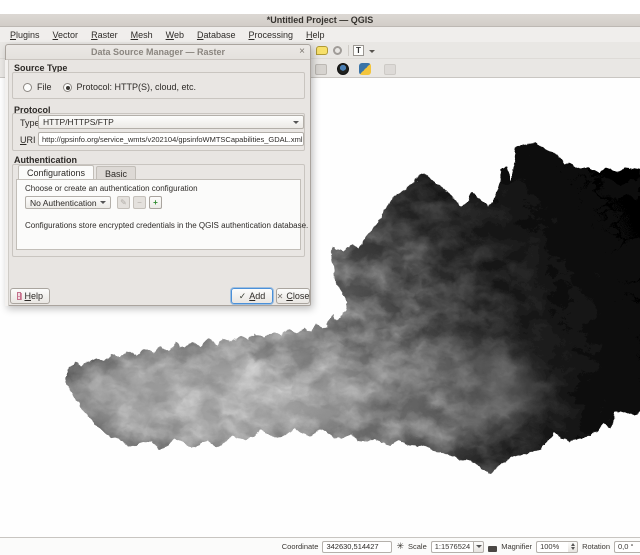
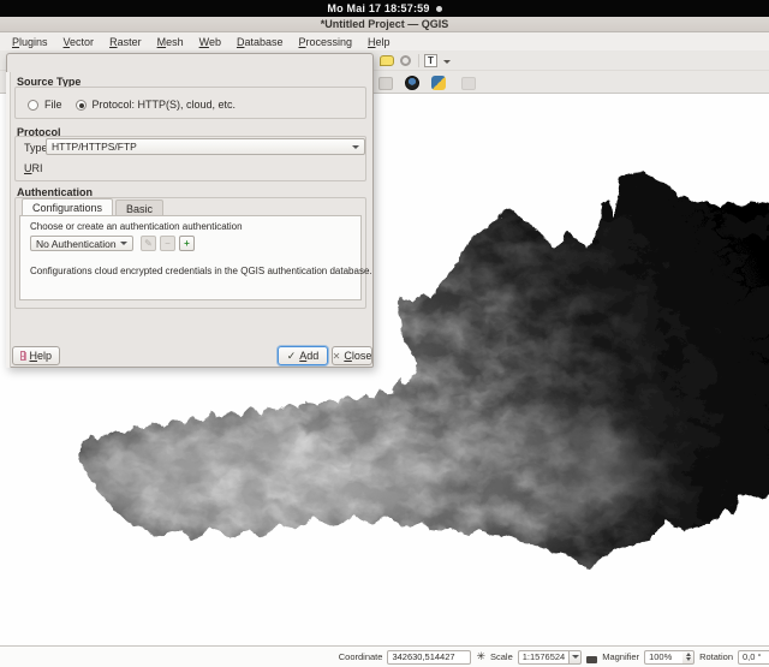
+ Mo Mai 17 18:57:59
  *Untitled Project — QGIS
  Plugins
  Vector
  Raster
  Mesh
  Web
  Database
  Processing
  Help
  T
  Coordinate
  342630,514427
  ✳
  Scale
  1:1576524
  Magnifier
  100%
  Rotation
  0,0 °
- Data Source Manager — Raster
- ×
  Source Type
  File
  Protocol: HTTP(S), cloud, etc.
  Protocol
  Type
  HTTP/HTTPS/FTP
  URI
- http://gpsinfo.org/service_wmts/v202104/gpsinfoWMTSCapabilities_GDAL.xml
  Authentication
  Configurations
  Basic
- Choose or create an authentication configuration
+ Choose or create an authentication authentication
  No Authentication
  ✎
  −
  +
- Configurations store encrypted credentials in the QGIS authentication database.
+ Configurations cloud encrypted credentials in the QGIS authentication database.
  Help
  ✓
  Add
  ✕
  Close
